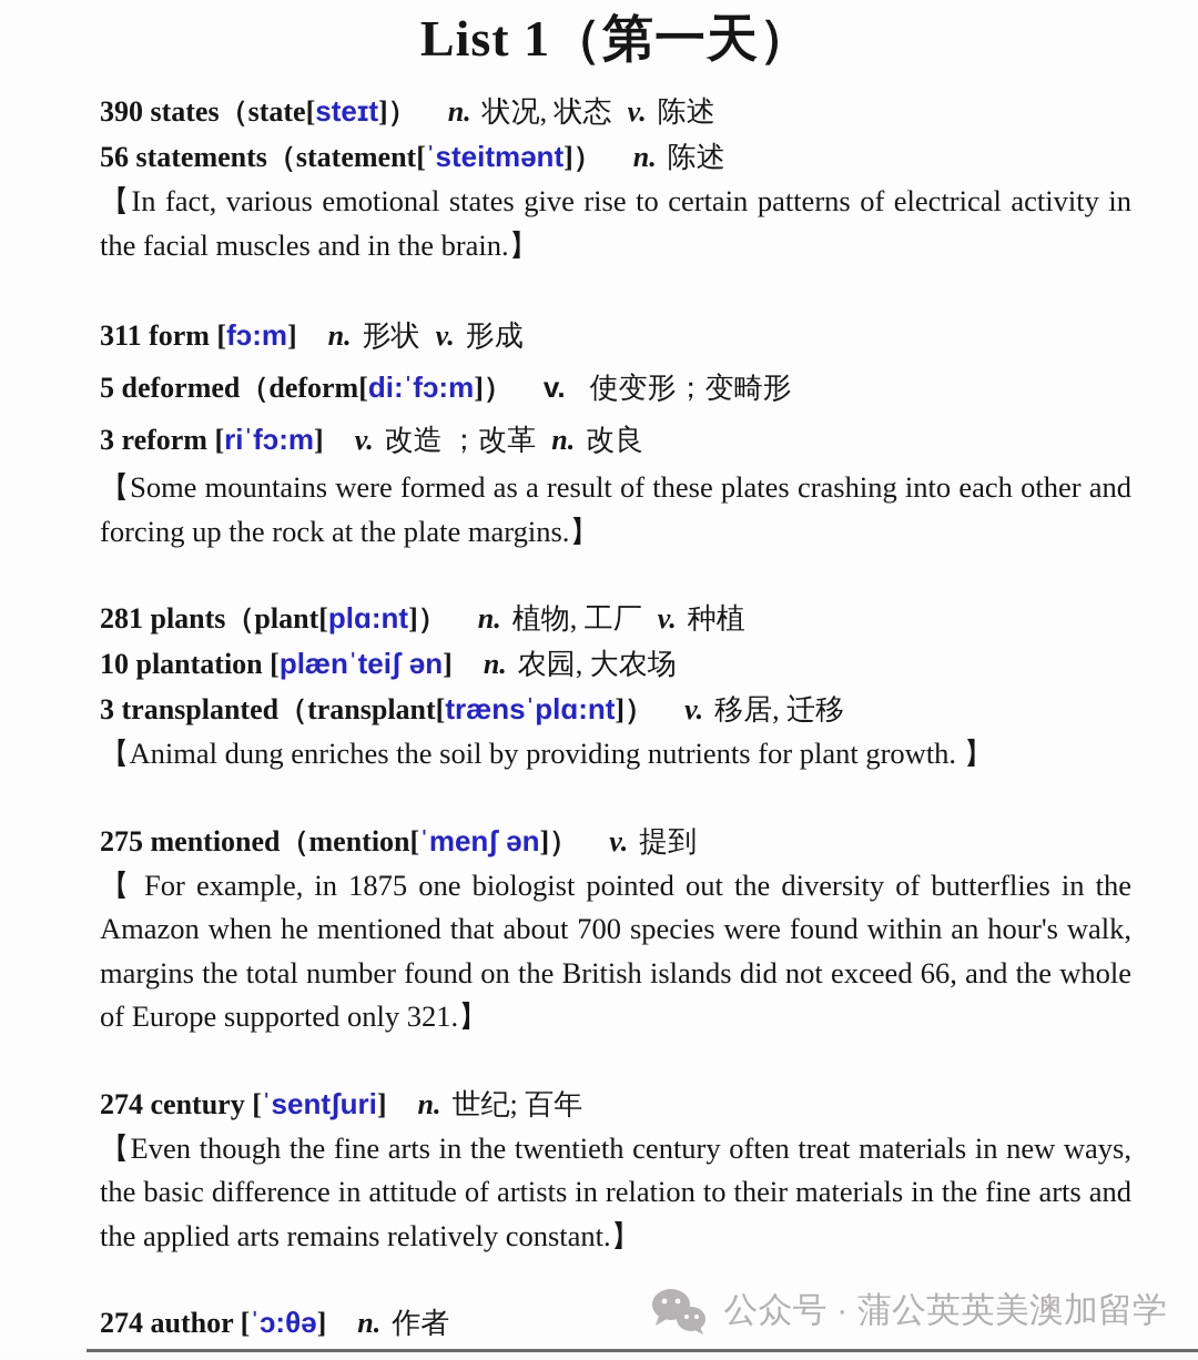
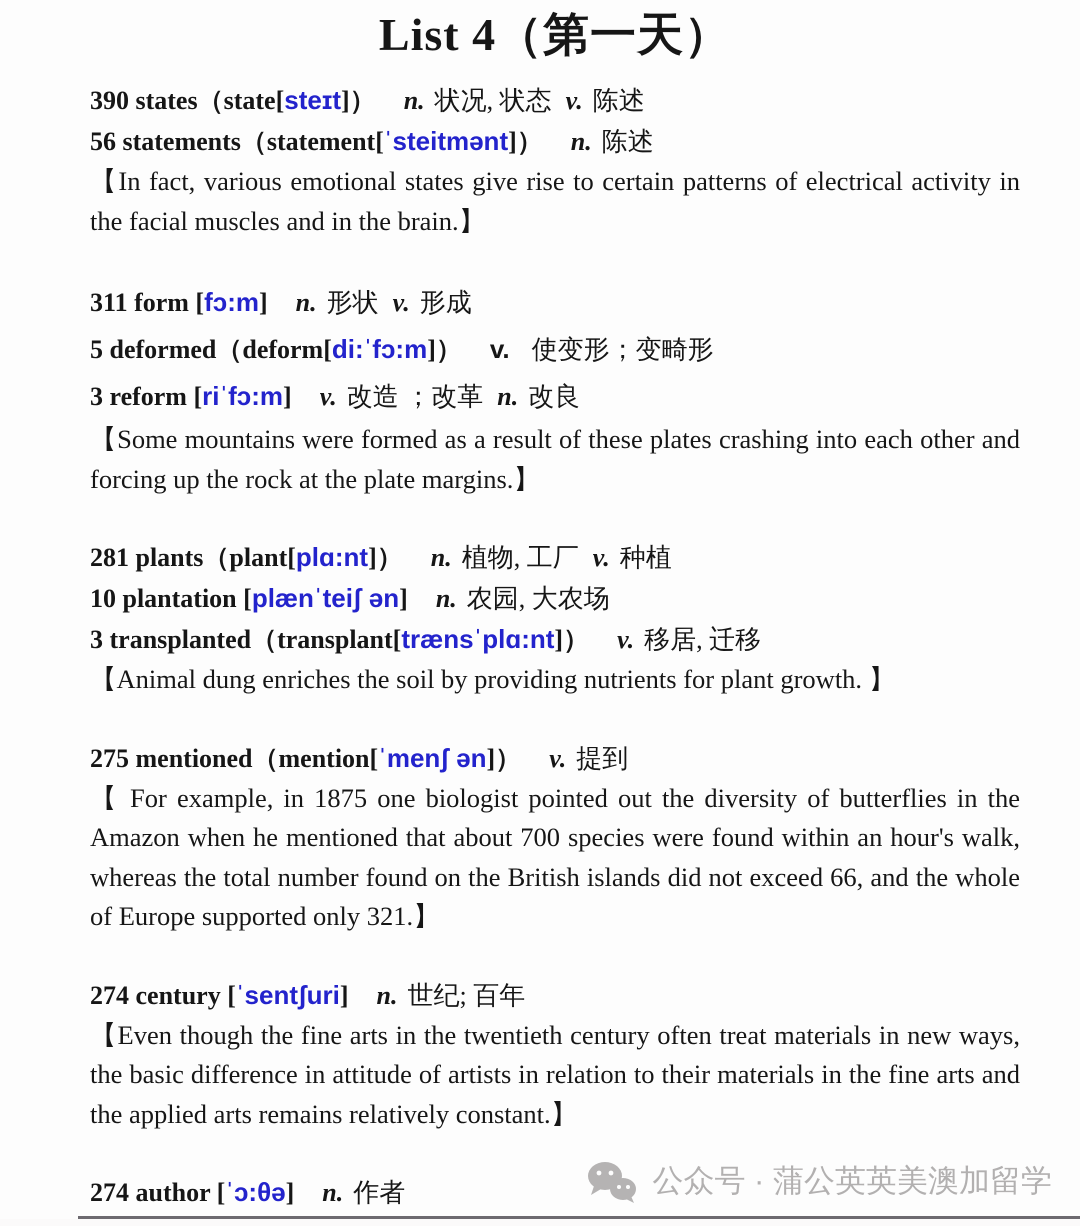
- List 1（第一天）
+ List 4（第一天）
  390 states（state[steɪt]） n. 状况, 状态 v. 陈述
  56 statements（statement[ˈsteitmənt]） n. 陈述
  【In fact, various emotional states give rise to certain patterns of electrical activity in the facial muscles and in the brain.】
  311 form [fɔ:m] n. 形状 v. 形成
  5 deformed（deform[di:ˈfɔ:m]） v. 使变形；变畸形
  3 reform [riˈfɔ:m] v. 改造 ；改革 n. 改良
  【Some mountains were formed as a result of these plates crashing into each other and forcing up the rock at the plate margins.】
  281 plants（plant[plɑ:nt]） n. 植物, 工厂 v. 种植
  10 plantation [plænˈteiʃ ən] n. 农园, 大农场
  3 transplanted（transplant[trænsˈplɑ:nt]） v. 移居, 迁移
  【Animal dung enriches the soil by providing nutrients for plant growth. 】
  275 mentioned（mention[ˈmenʃ ən]） v. 提到
- 【 For example, in 1875 one biologist pointed out the diversity of butterflies in the Amazon when he mentioned that about 700 species were found within an hour's walk, margins the total number found on the British islands did not exceed 66, and the whole of Europe supported only 321.】
+ 【 For example, in 1875 one biologist pointed out the diversity of butterflies in the Amazon when he mentioned that about 700 species were found within an hour's walk, whereas the total number found on the British islands did not exceed 66, and the whole of Europe supported only 321.】
  274 century [ˈsentʃuri] n. 世纪; 百年
  【Even though the fine arts in the twentieth century often treat materials in new ways, the basic difference in attitude of artists in relation to their materials in the fine arts and the applied arts remains relatively constant.】
  274 author [ˈɔ:θə] n. 作者
  公众号 · 蒲公英英美澳加留学
